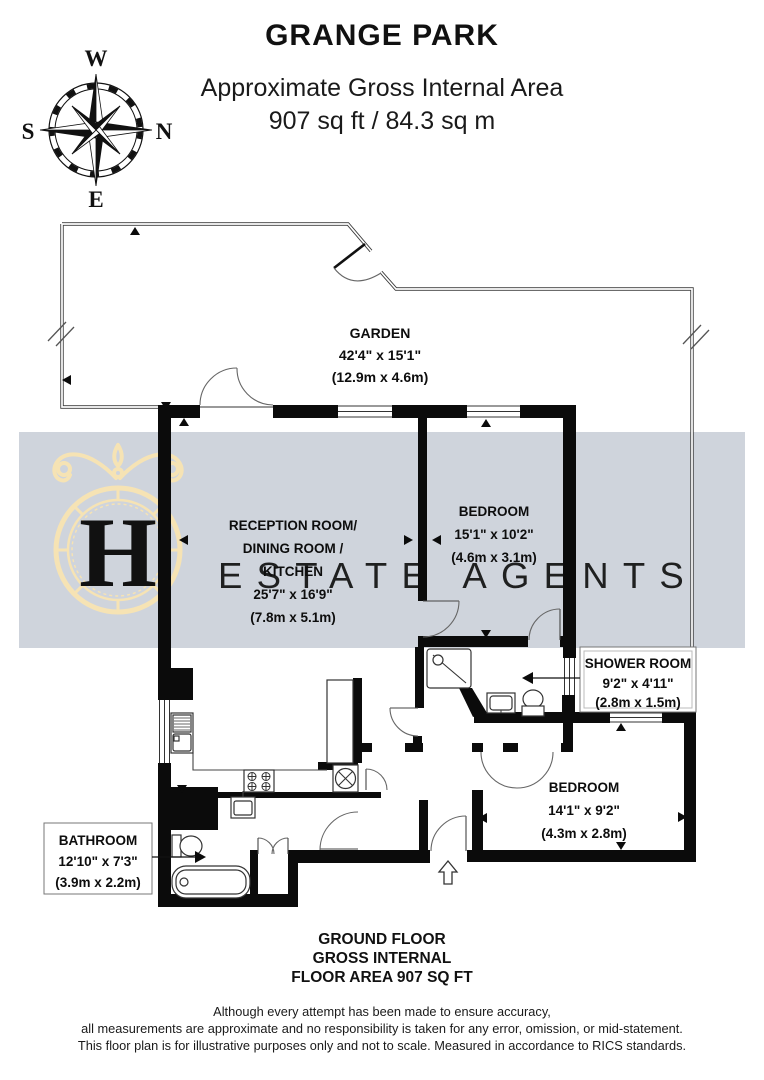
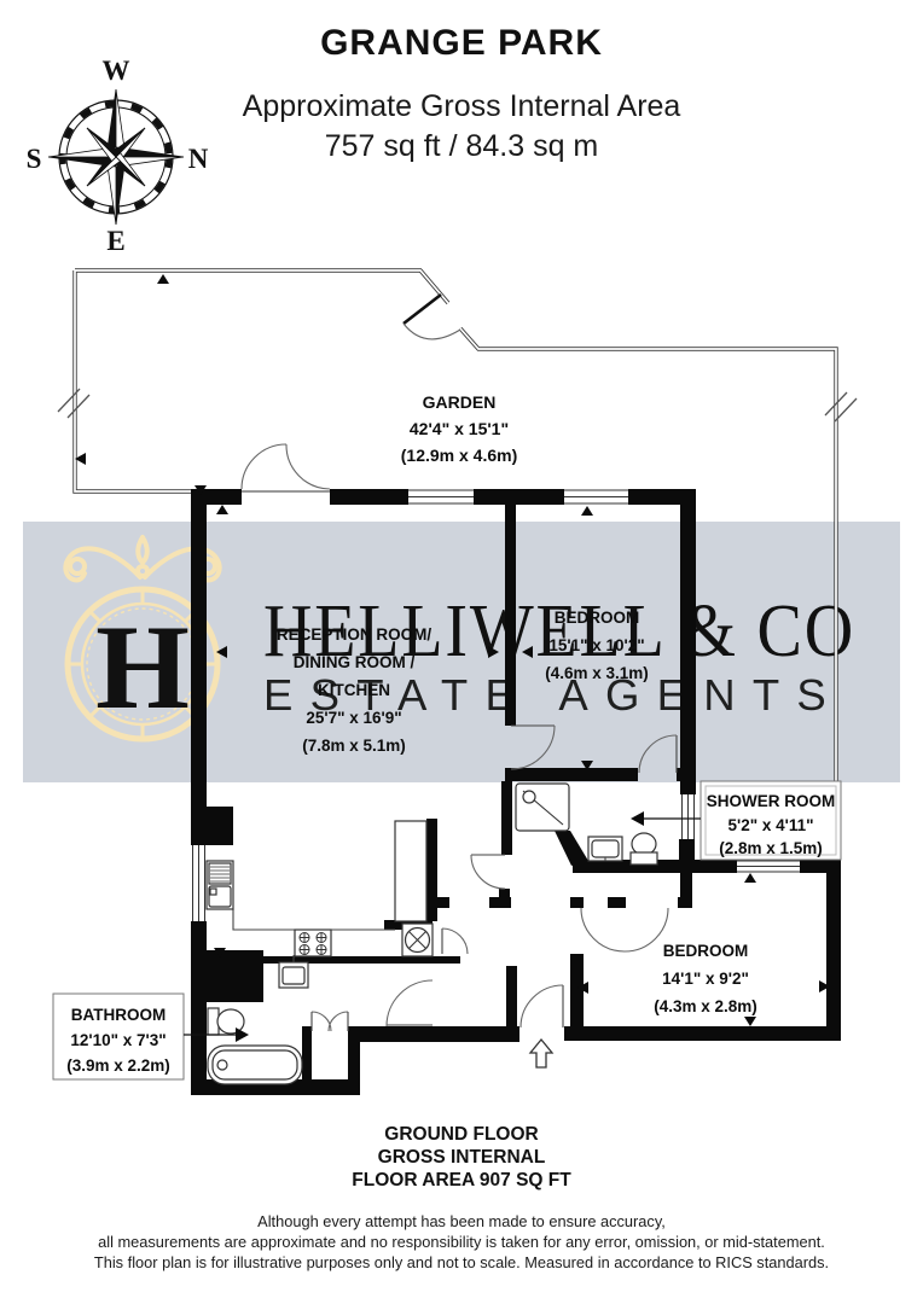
  H
+ HELLIWELL & CO
  ESTAT AGENTS
  GARDEN
  42'4" x 15'1"
  (12.9m x 4.6m)
  RECEPTION ROOM/
  DINING ROOM /
  KITCHEN
  25'7" x 16'9"
  (7.8m x 5.1m)
  BEDROOM
  15'1" x 10'2"
  (4.6m x 3.1m)
  SHOWER ROOM
- 9'2" x 4'11"
+ 5'2" x 4'11"
  (2.8m x 1.5m)
  BEDROOM
  14'1" x 9'2"
  (4.3m x 2.8m)
  BATHROOM
  12'10" x 7'3"
  (3.9m x 2.2m)
  W
  E
  S
  N
  GRANGE PARK
  Approximate Gross Internal Area
- 907 sq ft / 84.3 sq m
+ 757 sq ft / 84.3 sq m
  GROUND FLOOR
  GROSS INTERNAL
  FLOOR AREA 907 SQ FT
  Although every attempt has been made to ensure accuracy,
  all measurements are approximate and no responsibility is taken for any error, omission, or mid-statement.
  This floor plan is for illustrative purposes only and not to scale. Measured in accordance to RICS standards.
